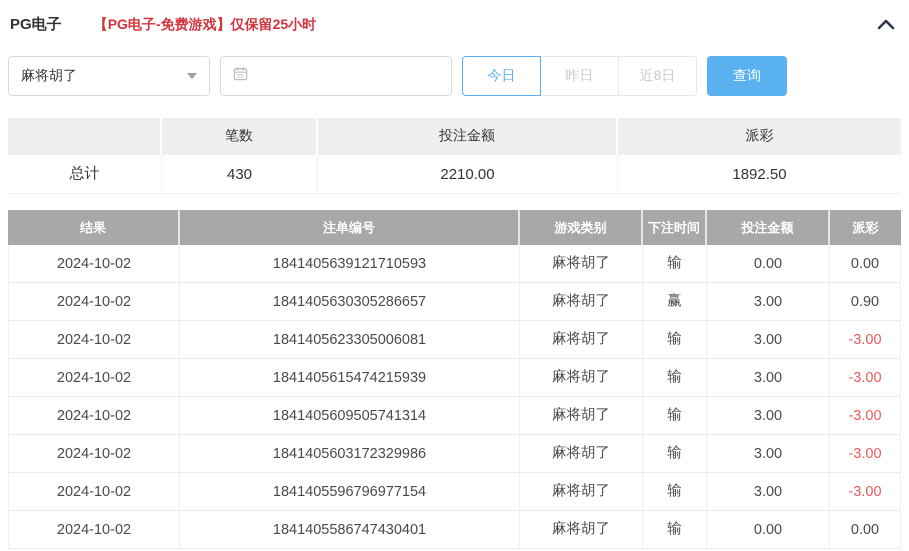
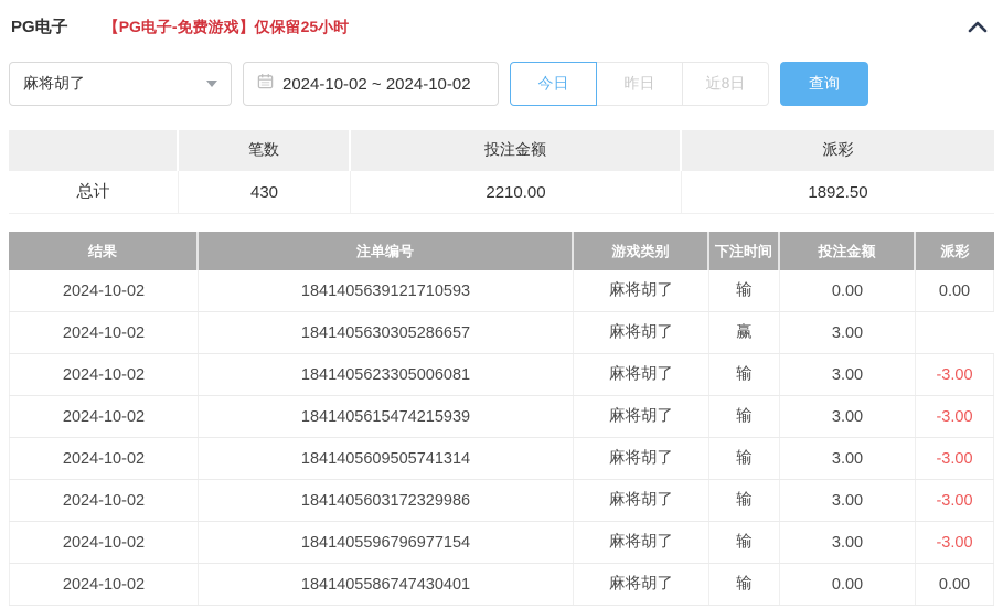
  PG电子
  【PG电子-免费游戏】仅保留25小时
  麻将胡了
+ 2024-10-02 ~ 2024-10-02
  今日
  昨日
  近8日
  查询
  笔数
  投注金额
  派彩
  总计
  430
  2210.00
  1892.50
  结果
  注单编号
  游戏类别
  下注时间
  投注金额
  派彩
  2024-10-02
  1841405639121710593
  麻将胡了
  输
  0.00
  0.00
  2024-10-02
  1841405630305286657
  麻将胡了
  赢
  3.00
- 0.90
  2024-10-02
  1841405623305006081
  麻将胡了
  输
  3.00
  -3.00
  2024-10-02
  1841405615474215939
  麻将胡了
  输
  3.00
  -3.00
  2024-10-02
  1841405609505741314
  麻将胡了
  输
  3.00
  -3.00
  2024-10-02
  1841405603172329986
  麻将胡了
  输
  3.00
  -3.00
  2024-10-02
  1841405596796977154
  麻将胡了
  输
  3.00
  -3.00
  2024-10-02
  1841405586747430401
  麻将胡了
  输
  0.00
  0.00
